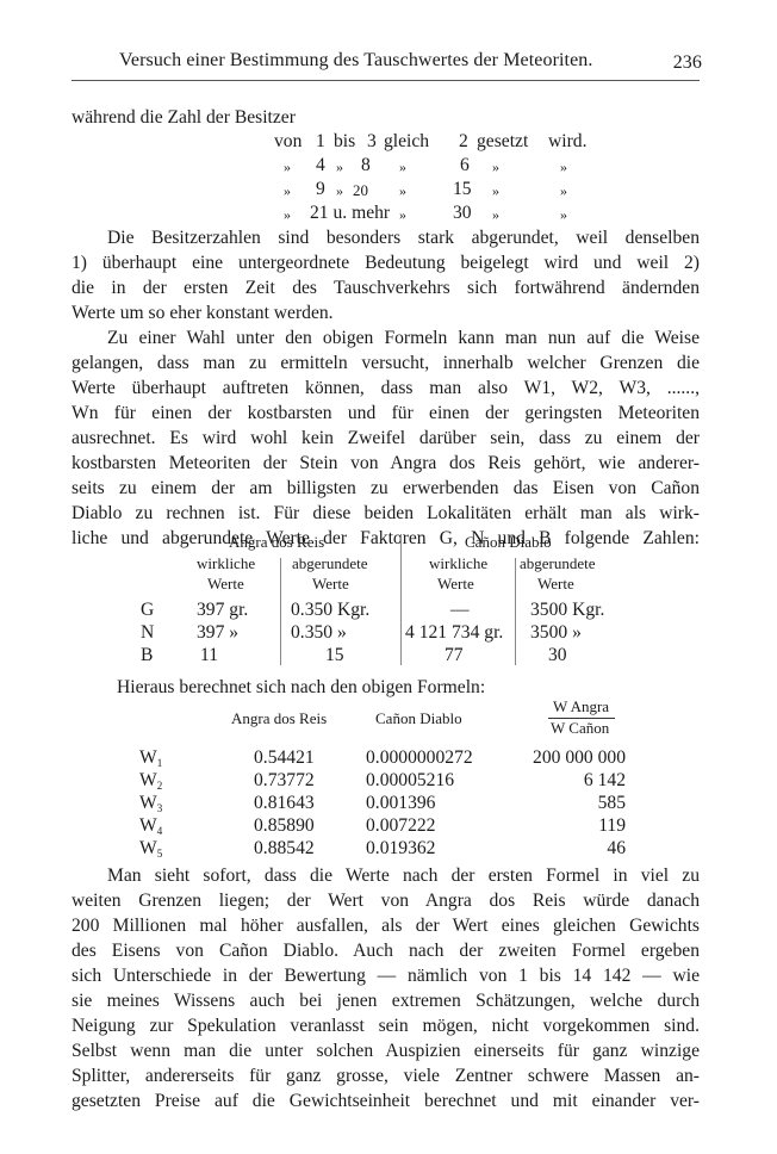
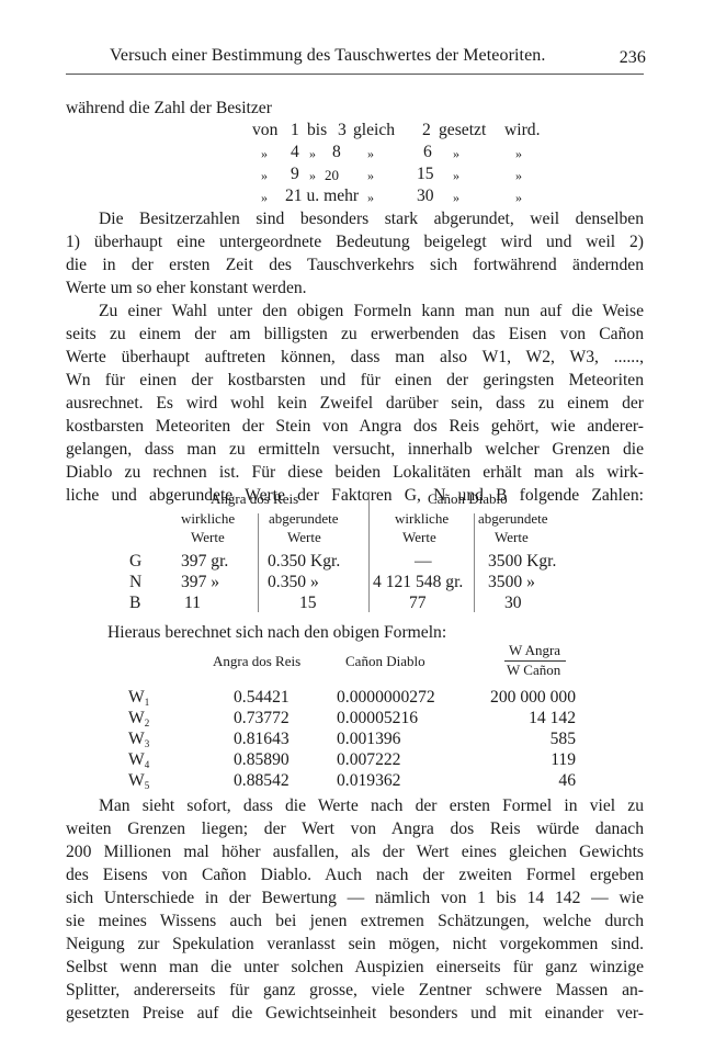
  Versuch einer Bestimmung des Tauschwertes der Meteoriten.
  236
  während die Zahl der Besitzer
  von
  1
  bis
  3
  gleich
  2
  gesetzt
  wird.
  »
  4
  »
  8
  »
  6
  »
  »
  »
  9
  »
  20
  »
  15
  »
  »
  »
  21 u. mehr
  »
  30
  »
  »
  Die Besitzerzahlen sind besonders stark abgerundet, weil denselben
  1) überhaupt eine untergeordnete Bedeutung beigelegt wird und weil 2)
  die in der ersten Zeit des Tauschverkehrs sich fortwährend ändernden
  Werte um so eher konstant werden.
  Zu einer Wahl unter den obigen Formeln kann man nun auf die Weise
- gelangen, dass man zu ermitteln versucht, innerhalb welcher Grenzen die
+ seits zu einem der am billigsten zu erwerbenden das Eisen von Cañon
  Werte überhaupt auftreten können, dass man also W1, W2, W3, ......,
  Wn für einen der kostbarsten und für einen der geringsten Meteoriten
  ausrechnet. Es wird wohl kein Zweifel darüber sein, dass zu einem der
  kostbarsten Meteoriten der Stein von Angra dos Reis gehört, wie anderer-
- seits zu einem der am billigsten zu erwerbenden das Eisen von Cañon
+ gelangen, dass man zu ermitteln versucht, innerhalb welcher Grenzen die
  Diablo zu rechnen ist. Für diese beiden Lokalitäten erhält man als wirk-
  liche und abgerundete Werte der Faktoren G, N und B folgende Zahlen:
  Angra dos Reis
  Cañon Diablo
  wirkliche
  Werte
  abgerundete
  Werte
  wirkliche
  Werte
  abgerundete
  Werte
  G
  397 gr.
  0.350 Kgr.
  —
  3500 Kgr.
  N
  397 »
  0.350 »
- 4 121 734 gr.
+ 4 121 548 gr.
  3500 »
  B
  11
  15
  77
  30
  Hieraus berechnet sich nach den obigen Formeln:
  Angra dos Reis
  Cañon Diablo
  W Angra
  W Cañon
  W1
  0.54421
  0.0000000272
  200 000 000
  W2
  0.73772
  0.00005216
- 6 142
+ 14 142
  W3
  0.81643
  0.001396
  585
  W4
  0.85890
  0.007222
  119
  W5
  0.88542
  0.019362
  46
  Man sieht sofort, dass die Werte nach der ersten Formel in viel zu
  weiten Grenzen liegen; der Wert von Angra dos Reis würde danach
  200 Millionen mal höher ausfallen, als der Wert eines gleichen Gewichts
  des Eisens von Cañon Diablo. Auch nach der zweiten Formel ergeben
  sich Unterschiede in der Bewertung — nämlich von 1 bis 14 142 — wie
  sie meines Wissens auch bei jenen extremen Schätzungen, welche durch
  Neigung zur Spekulation veranlasst sein mögen, nicht vorgekommen sind.
  Selbst wenn man die unter solchen Auspizien einerseits für ganz winzige
  Splitter, andererseits für ganz grosse, viele Zentner schwere Massen an-
- gesetzten Preise auf die Gewichtseinheit berechnet und mit einander ver-
+ gesetzten Preise auf die Gewichtseinheit besonders und mit einander ver-
